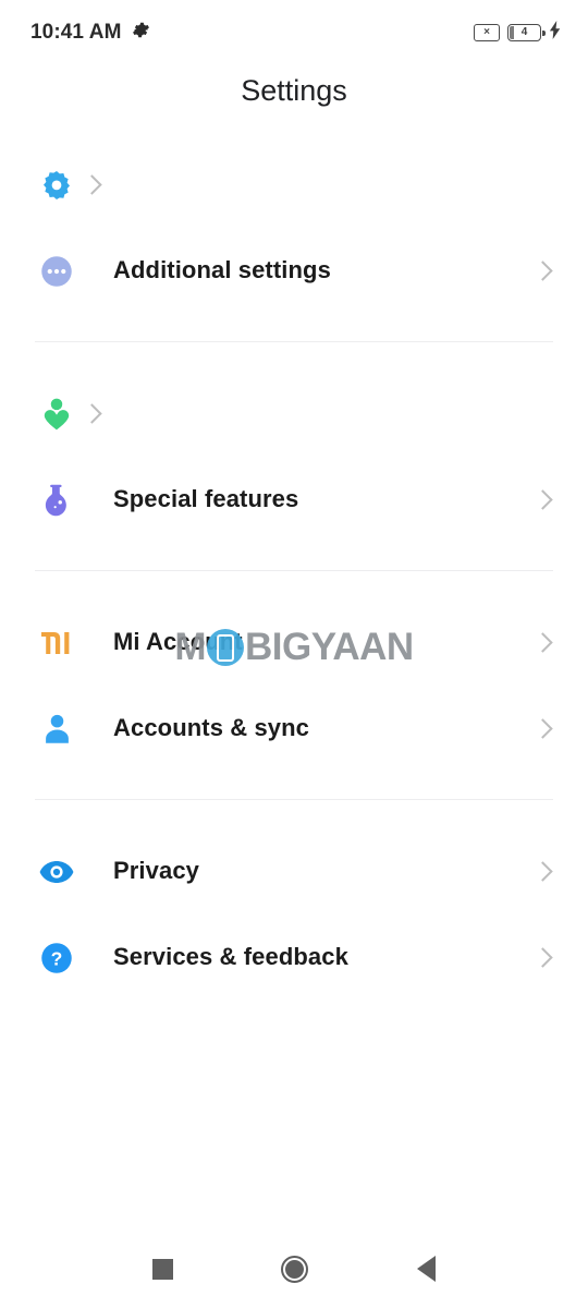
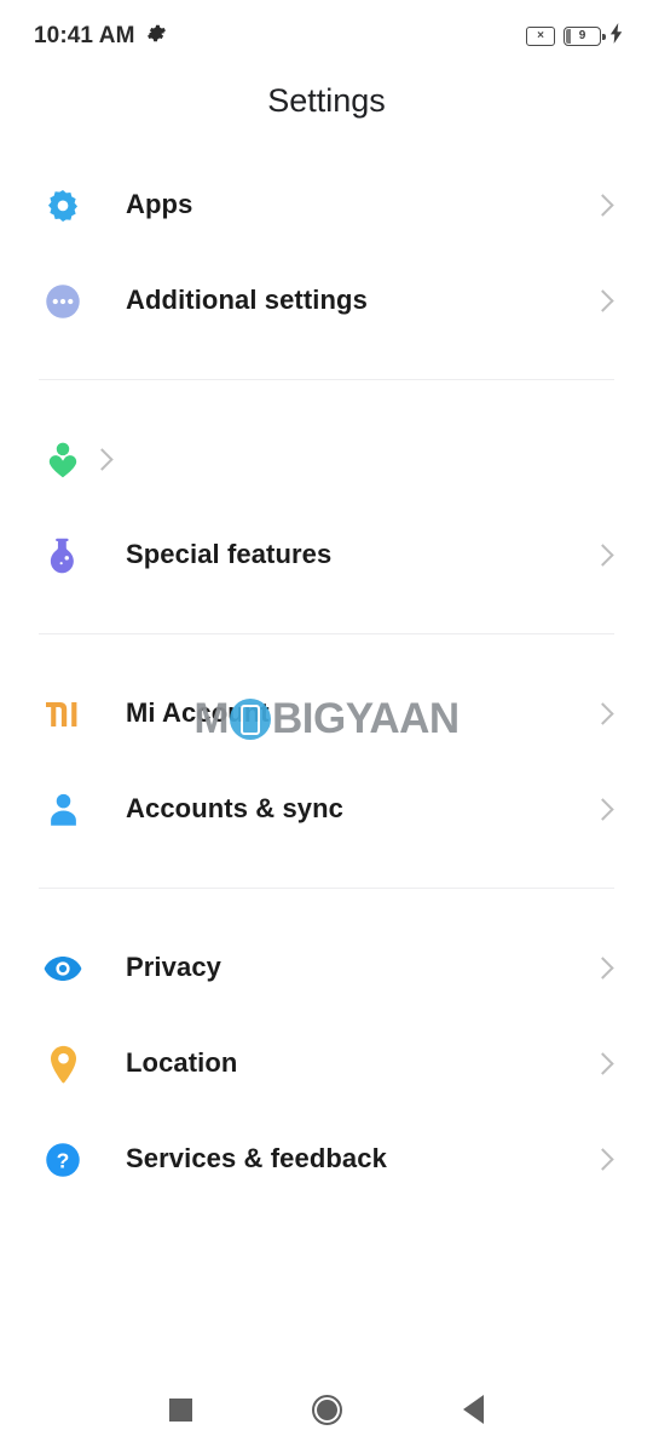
  10:41 AM
  ×
- 4
+ 9
  Settings
  M
  BIGYAAN
+ Apps
  Additional settings
  Special features
  Accounts & sync
  Privacy
+ Location
  ?
  Services & feedback
